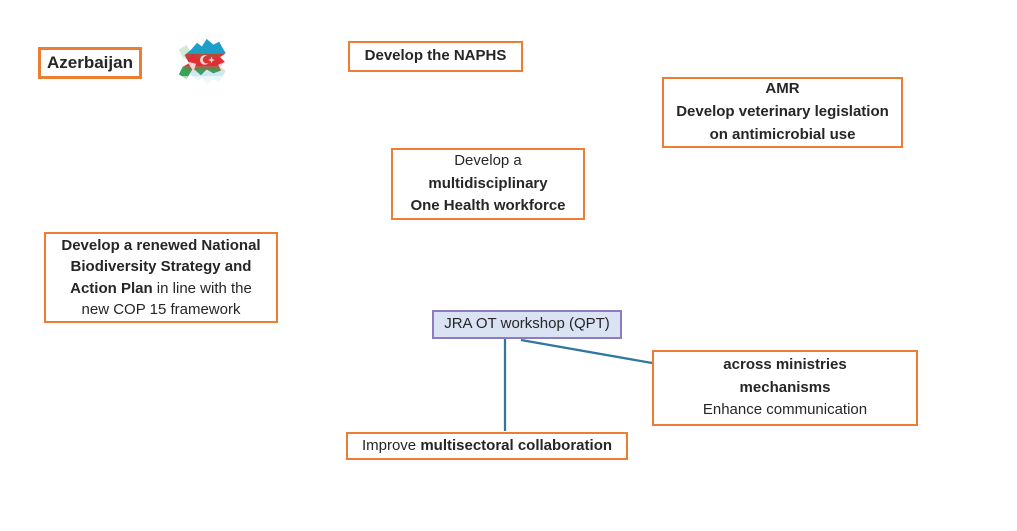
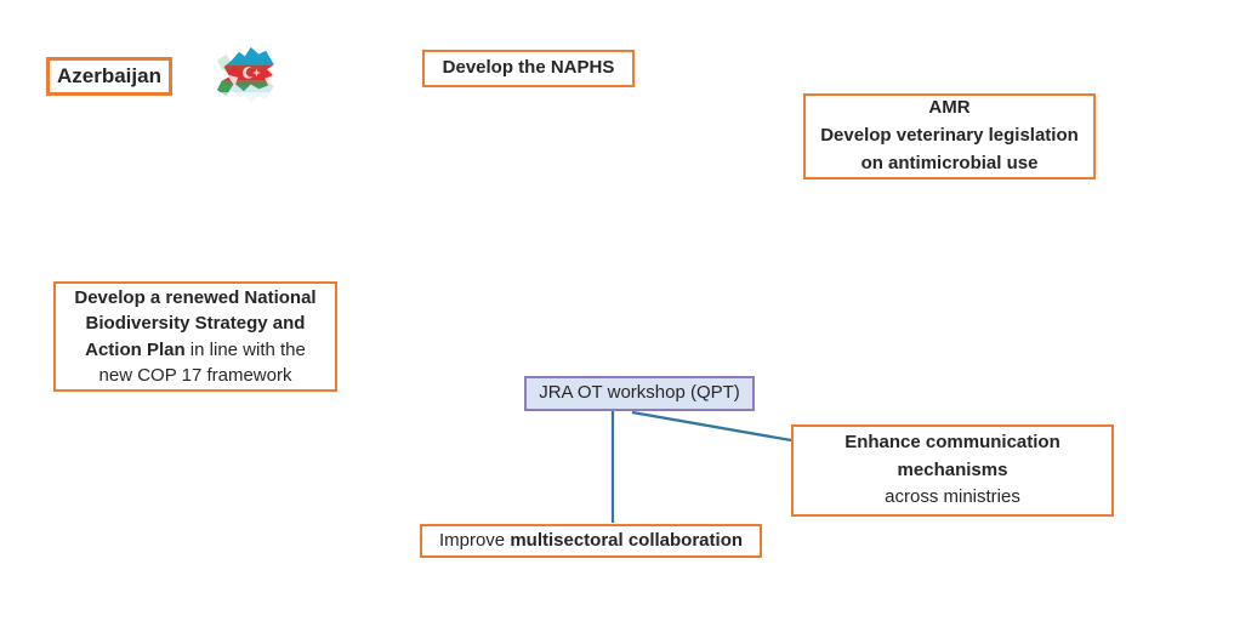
  Azerbaijan
  Develop the NAPHS
  AMR
  Develop veterinary legislation
  on antimicrobial use
- Develop a
- multidisciplinary
- One Health workforce
  Develop a renewed National
  Biodiversity Strategy and
  Action Plan in line with the
- new COP 15 framework
+ new COP 17 framework
  JRA OT workshop (QPT)
- across ministries
+ Enhance communication
  mechanisms
- Enhance communication
+ across ministries
  Improve multisectoral collaboration
